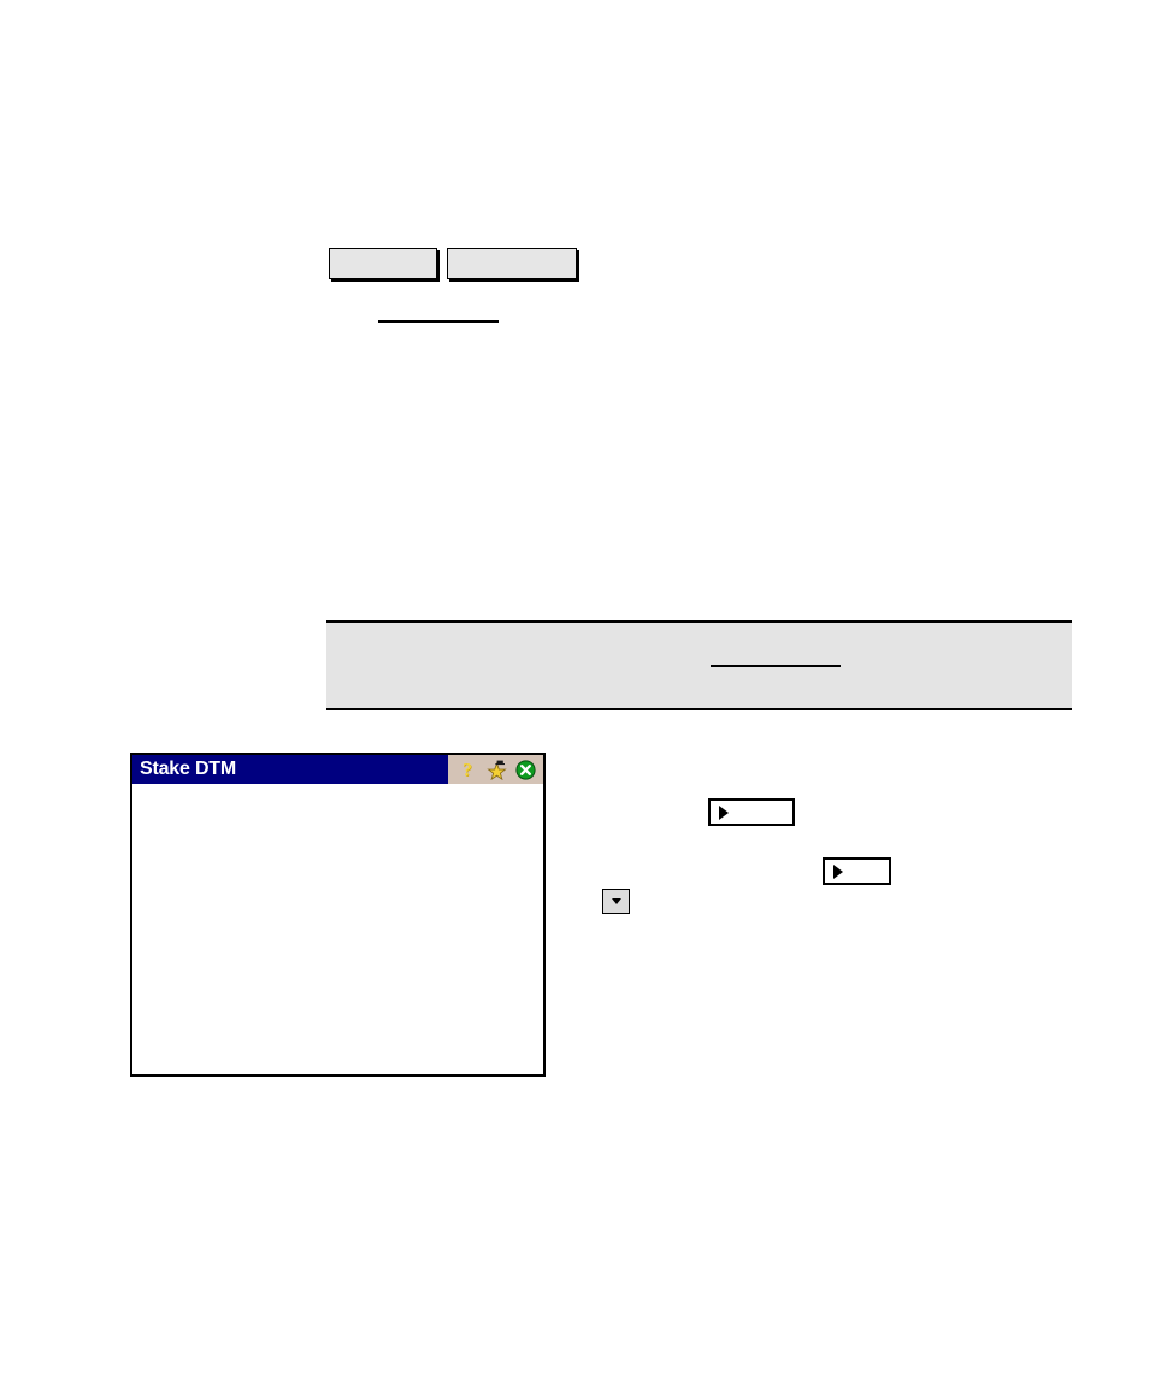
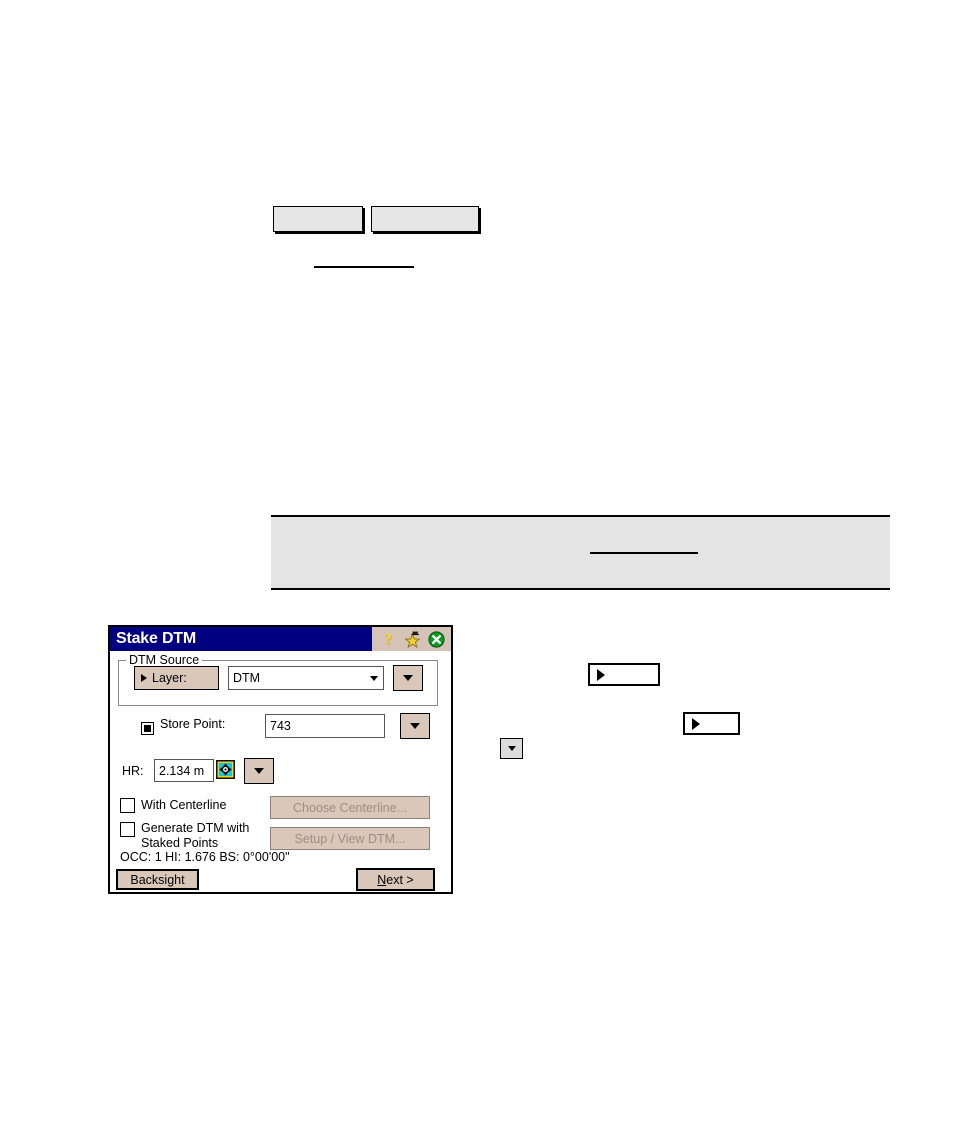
  Stake DTM
  ?
+ DTM Source
+ Layer:
+ DTM
+ Store Point:
+ 743
+ HR:
+ 2.134 m
+ With Centerline
+ Generate DTM with
+ Staked Points
+ Choose Centerline...
+ Setup / View DTM...
+ OCC: 1 HI: 1.676 BS: 0°00'00"
+ Backsight
+ N
+ ext >
